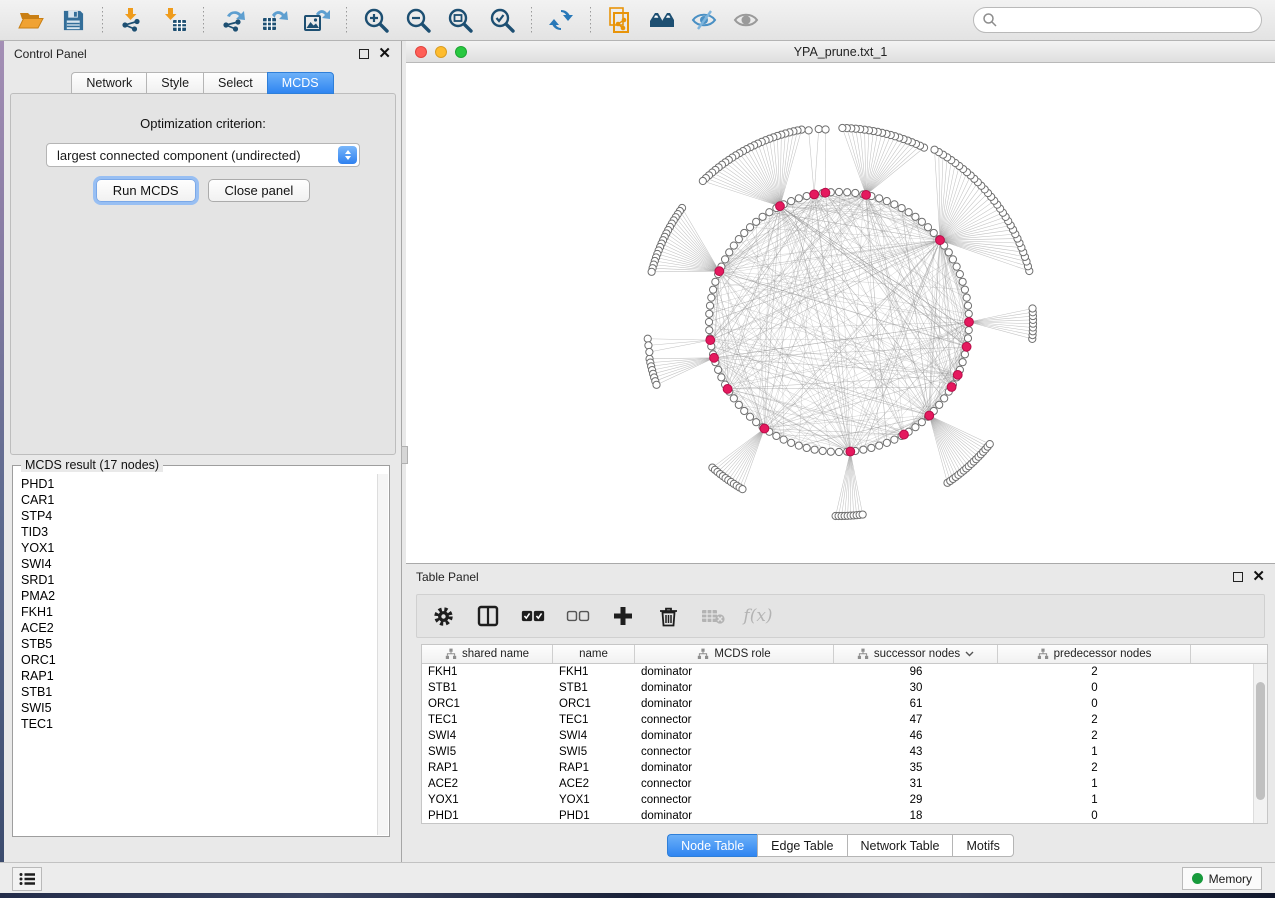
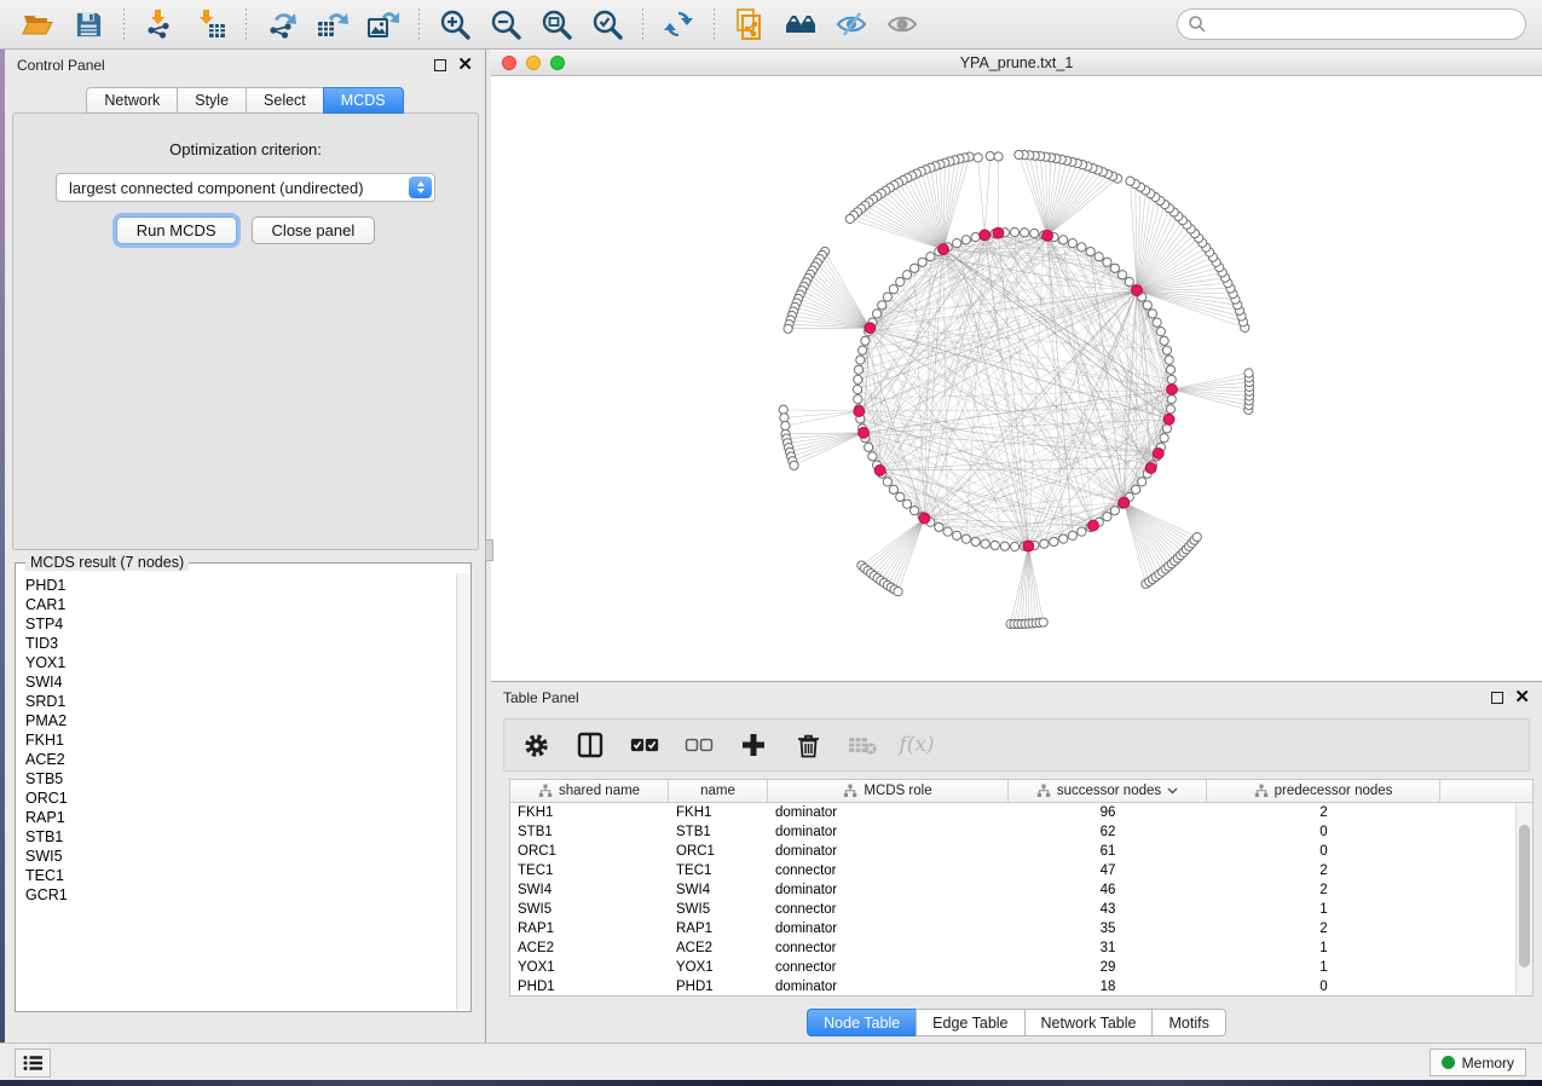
  Control Panel
  ✕
  Network
  Style
  Select
  MCDS
  Optimization criterion:
  largest connected component (undirected)
  Run MCDS
  Close panel
- MCDS result (17 nodes)
+ MCDS result (7 nodes)
  PHD1
  CAR1
  STP4
  TID3
  YOX1
  SWI4
  SRD1
  PMA2
  FKH1
  ACE2
  STB5
  ORC1
  RAP1
  STB1
  SWI5
  TEC1
+ GCR1
  YPA_prune.txt_1
  Table Panel
  ✕
  f(x)
  shared name
  name
  MCDS role
  successor nodes
  predecessor nodes
  FKH1
  FKH1
  dominator
  96
  2
  STB1
  STB1
  dominator
- 30
+ 62
  0
  ORC1
  ORC1
  dominator
  61
  0
  TEC1
  TEC1
  connector
  47
  2
  SWI4
  SWI4
  dominator
  46
  2
  SWI5
  SWI5
  connector
  43
  1
  RAP1
  RAP1
  dominator
  35
  2
  ACE2
  ACE2
  connector
  31
  1
  YOX1
  YOX1
  connector
  29
  1
  PHD1
  PHD1
  dominator
  18
  0
  Node Table
  Edge Table
  Network Table
  Motifs
  Memory
